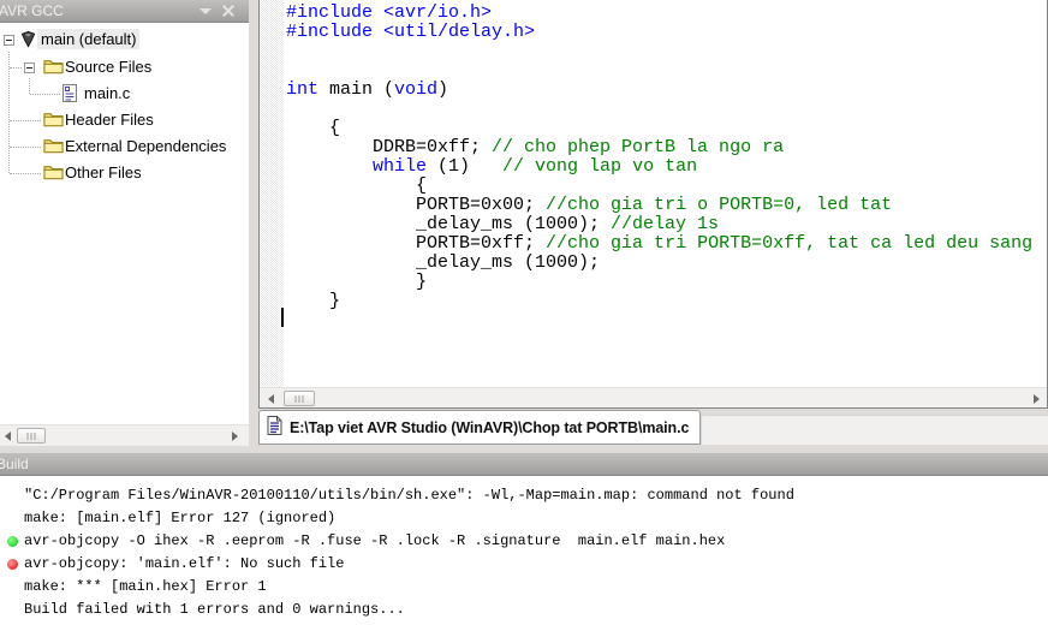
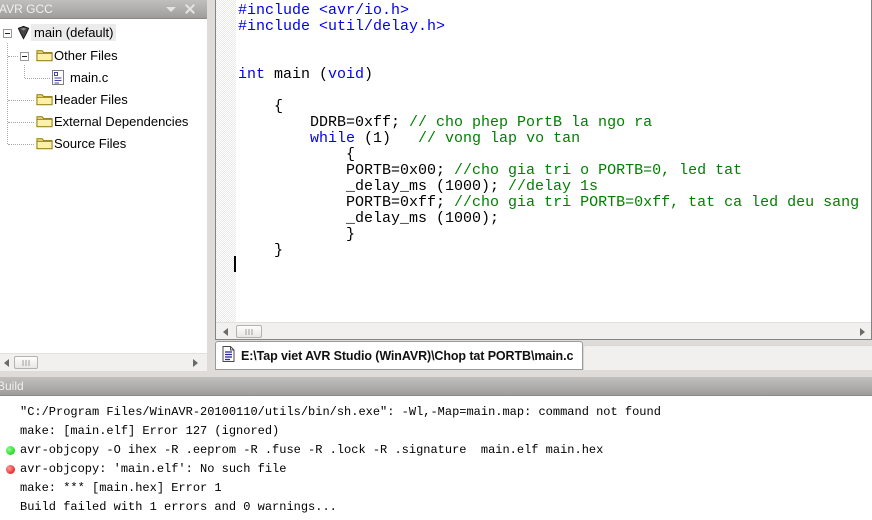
  AVR GCC
  main (default)
- Source Files
+ Other Files
  main.c
  Header Files
  External Dependencies
- Other Files
+ Source Files
  #include <avr/io.h>
  #include <util/delay.h>
  int main (void)
  {
  DDRB=0xff; // cho phep PortB la ngo ra
  while (1) // vong lap vo tan
  {
  PORTB=0x00; //cho gia tri o PORTB=0, led tat
  _delay_ms (1000); //delay 1s
  PORTB=0xff; //cho gia tri PORTB=0xff, tat ca led deu sang
  _delay_ms (1000);
  }
  }
  E:\Tap viet AVR Studio (WinAVR)\Chop tat PORTB\main.c
  Build
  "C:/Program Files/WinAVR-20100110/utils/bin/sh.exe": -Wl,-Map=main.map: command not found
  make: [main.elf] Error 127 (ignored)
  avr-objcopy -O ihex -R .eeprom -R .fuse -R .lock -R .signature main.elf main.hex
  avr-objcopy: 'main.elf': No such file
  make: *** [main.hex] Error 1
  Build failed with 1 errors and 0 warnings...
